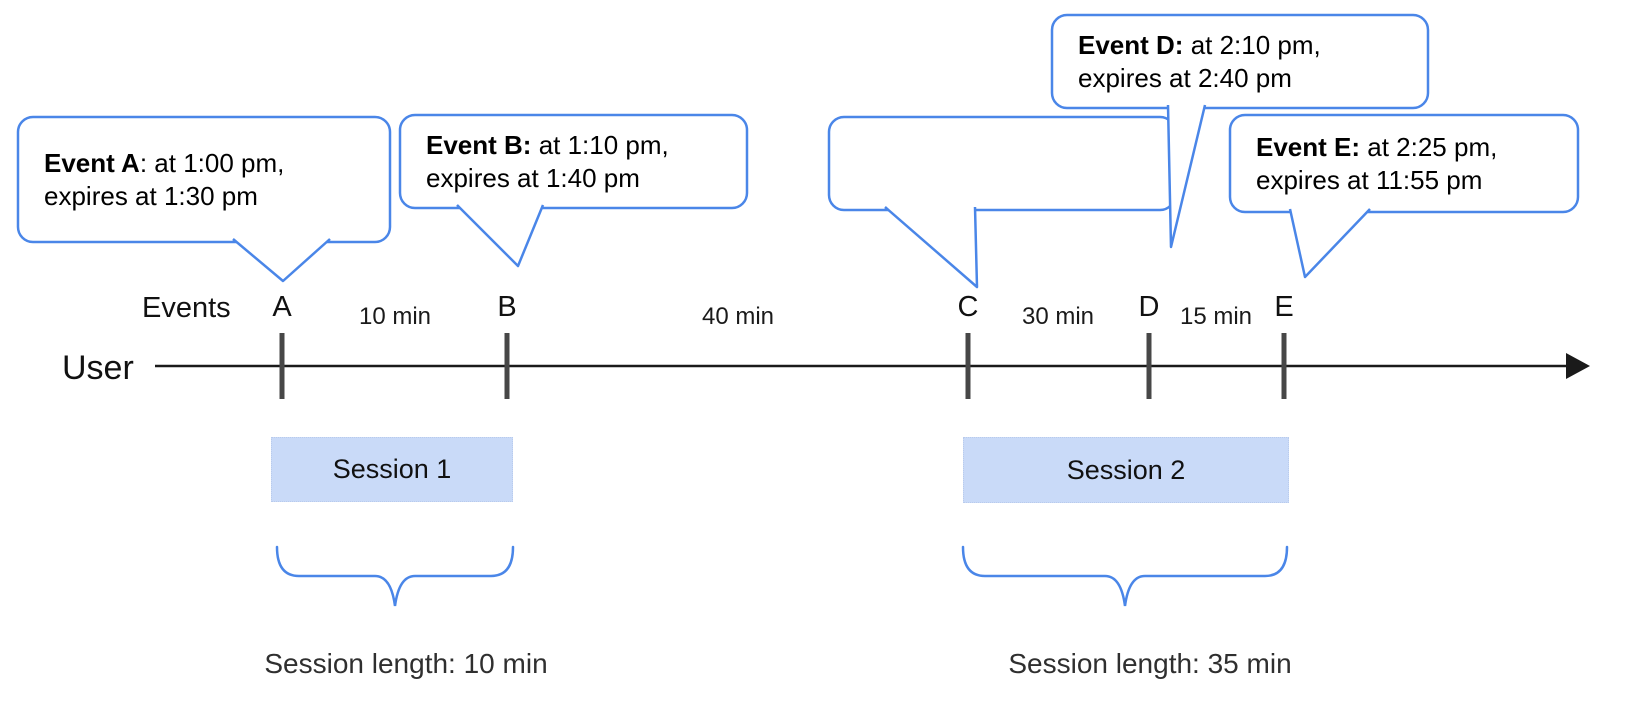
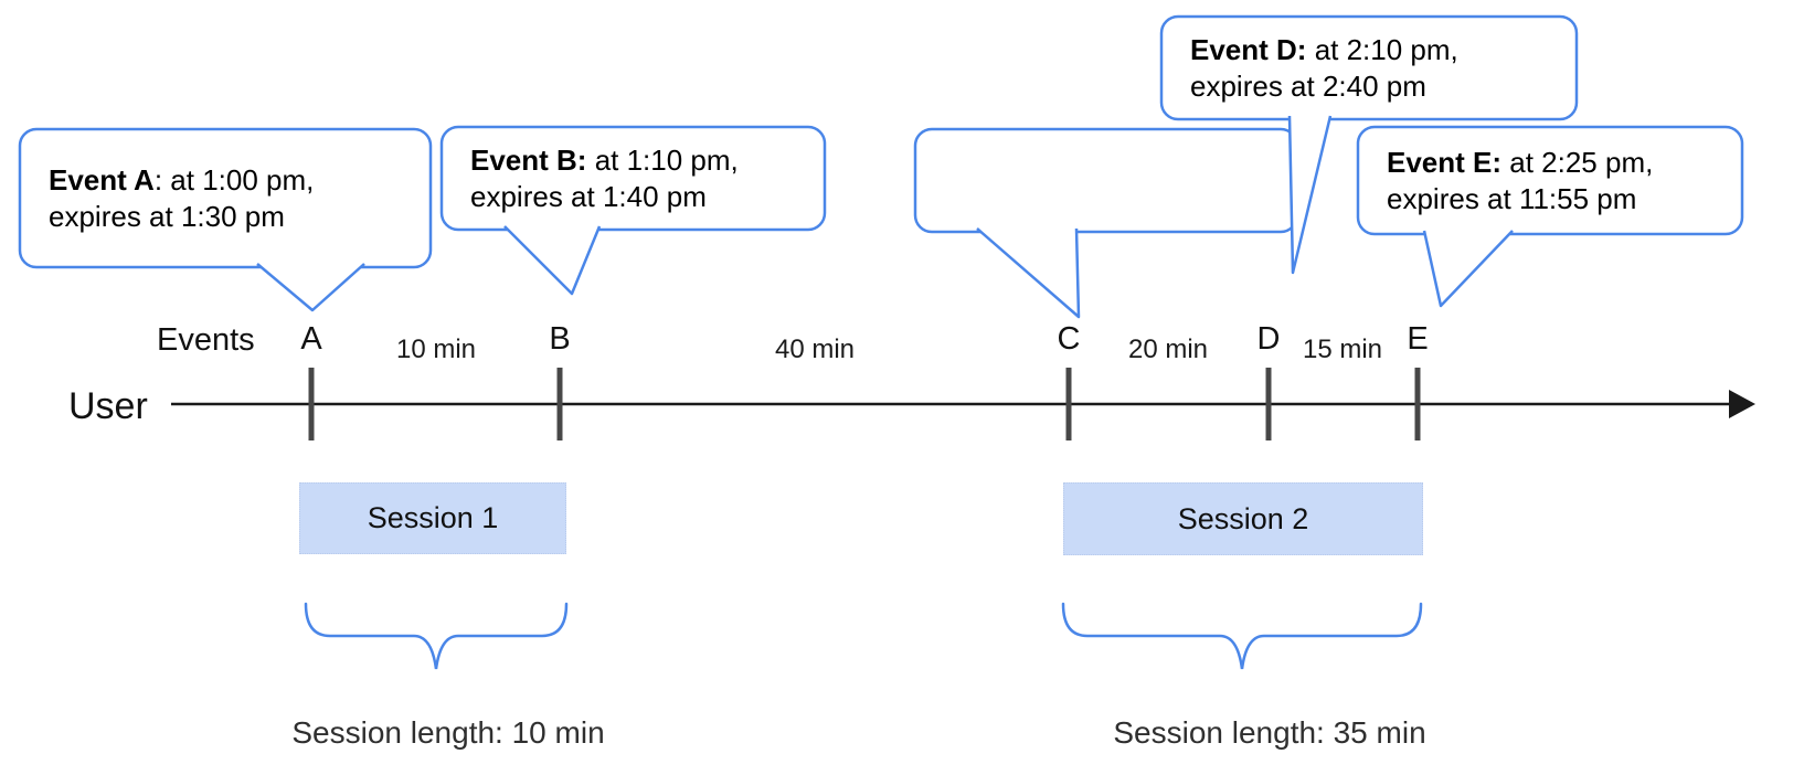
  Event A: at 1:00 pm,
  expires at 1:30 pm
  Event B: at 1:10 pm,
  expires at 1:40 pm
  Event D: at 2:10 pm,
  expires at 2:40 pm
  Event E: at 2:25 pm,
  expires at 11:55 pm
  User
  Events
  A
  B
  C
  D
  E
  10 min
  40 min
- 30 min
+ 20 min
  15 min
  Session 1
  Session 2
  Session length: 10 min
  Session length: 35 min
